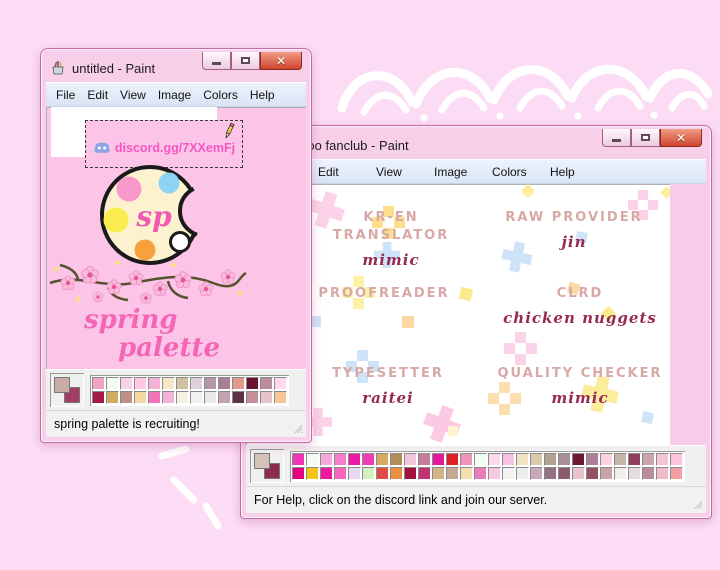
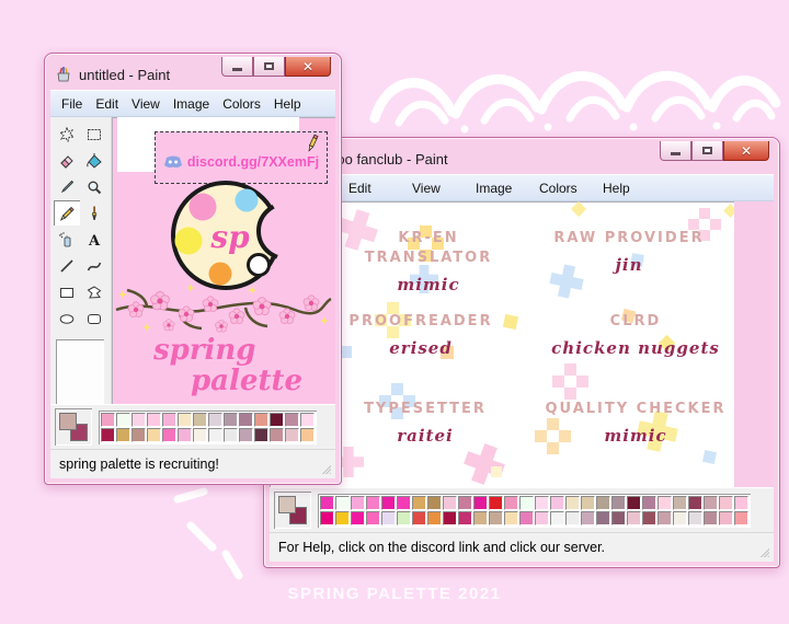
+ SPRING PALETTE 2021
  o fanclub - Paint
  ✕
  Edit
  View
  Image
  Colors
  Help
  KR-EN TRANSLATOR
  mimic
  RAW PROVIDER
  jin
  PROOFREADER
+ erised
  CLRD
  chicken nuggets
  TYPESETTER
  raitei
  QUALITY CHECKER
  mimic
- For Help, click on the discord link and join our server.
+ For Help, click on the discord link and click our server.
  untitled - Paint
  ✕
  File
  Edit
  View
  Image
  Colors
  Help
+ A
  discord.gg/7XXemFj
  sp
  spring
  palette
  spring palette is recruiting!
